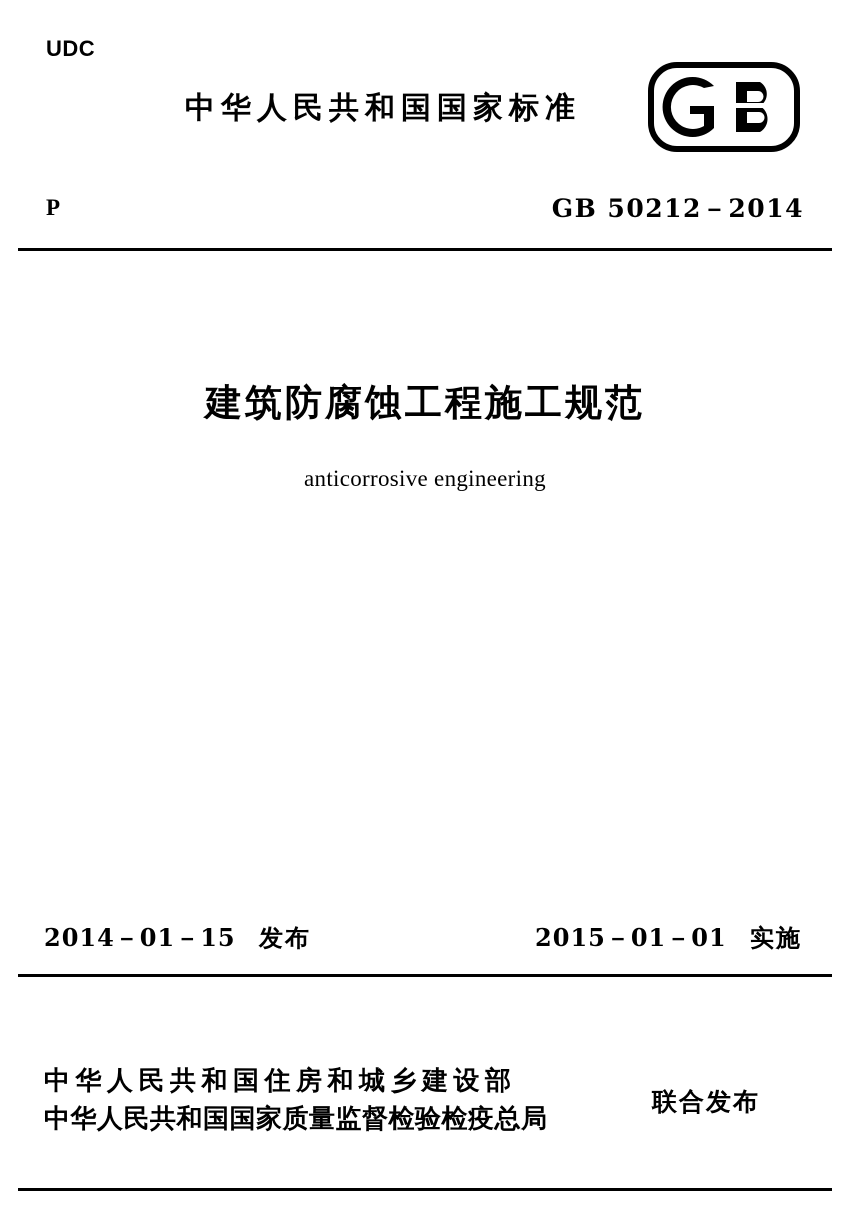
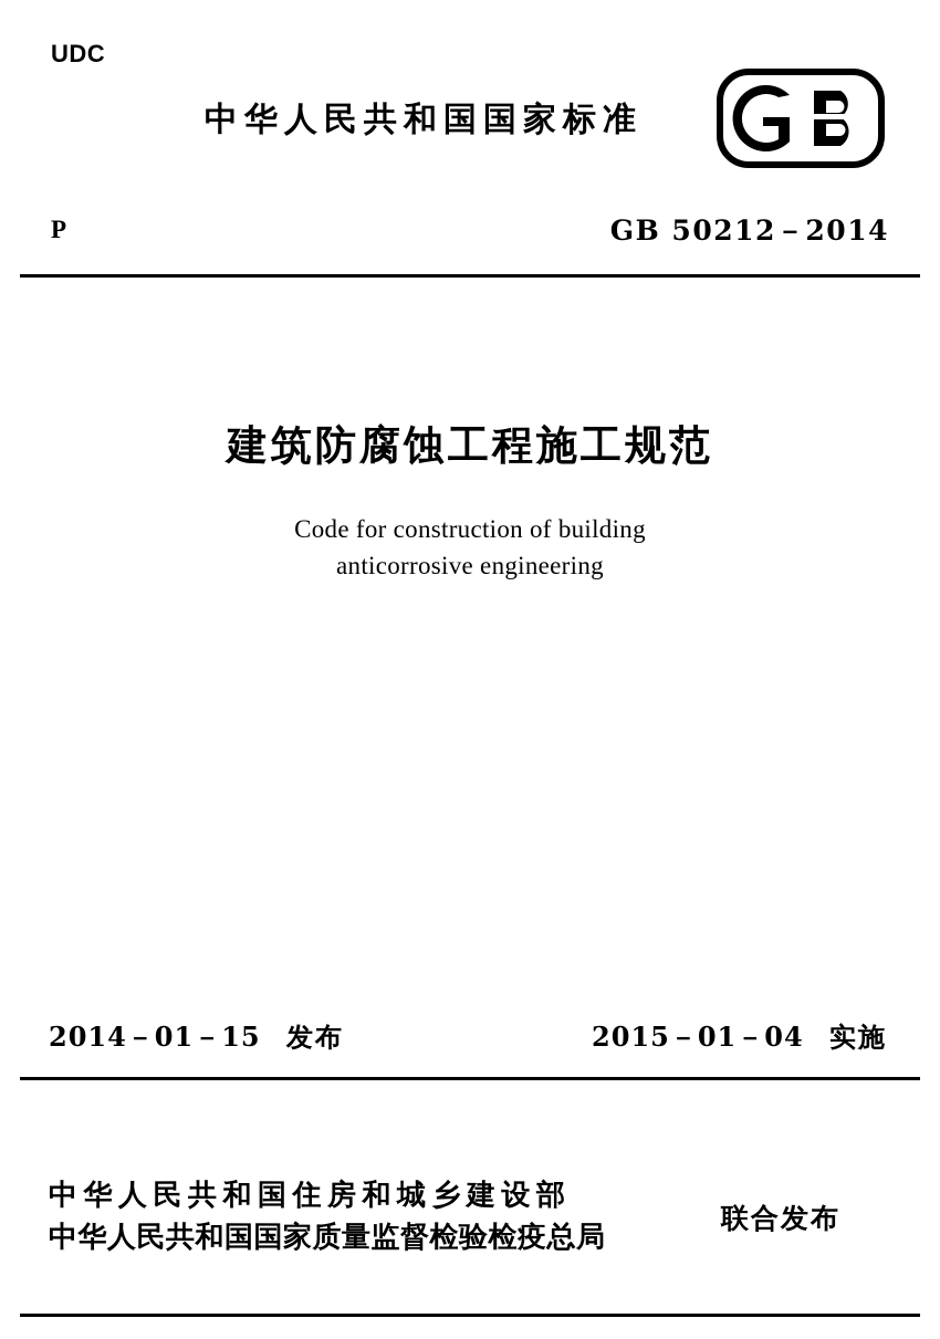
  UDC
  中华人民共和国国家标准
  P
  GB 50212－2014
  建筑防腐蚀工程施工规范
+ Code for construction of building
  anticorrosive engineering
  2014－01－15 发布
- 2015－01－01 实施
+ 2015－01－04 实施
  中华人民共和国住房和城乡建设部
  中华人民共和国国家质量监督检验检疫总局
  联合发布
